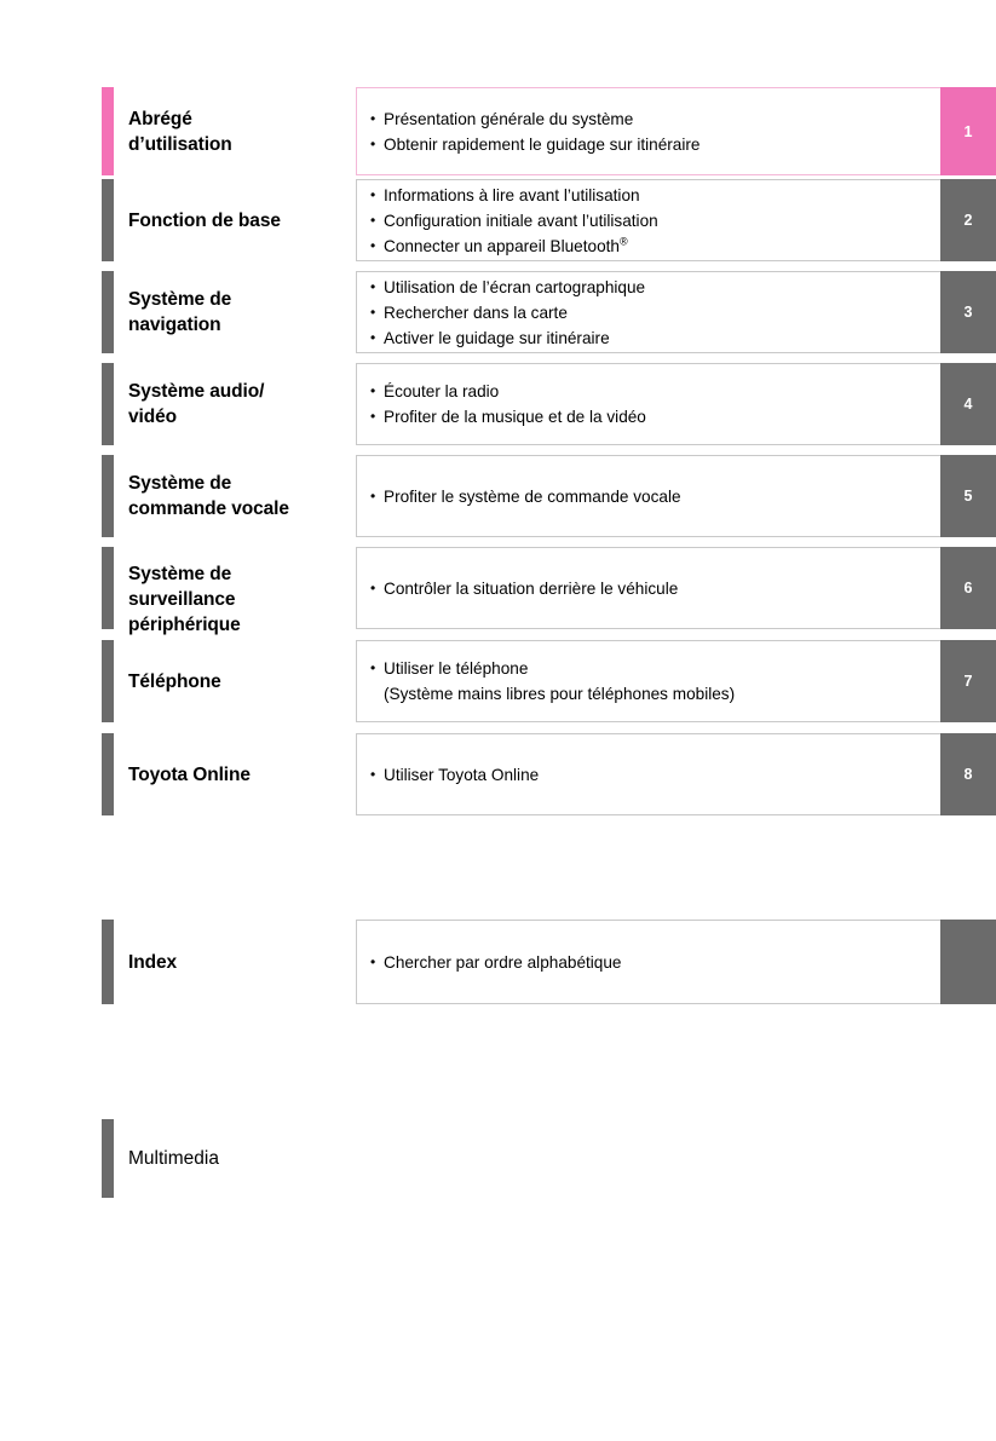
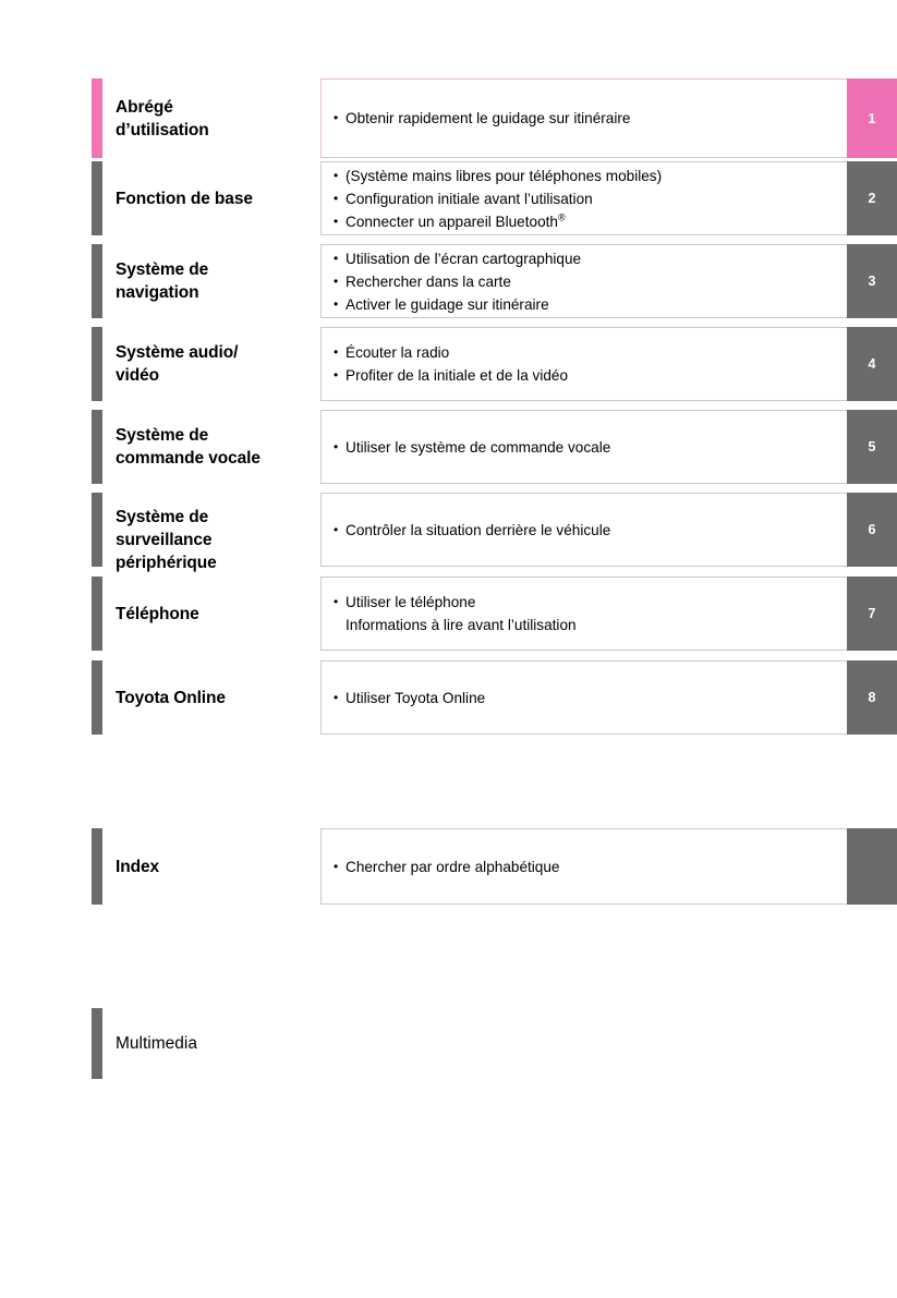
  Abrégé
  d’utilisation
- Présentation générale du système
  Obtenir rapidement le guidage sur itinéraire
  1
  Fonction de base
- Informations à lire avant l’utilisation
+ (Système mains libres pour téléphones mobiles)
  Configuration initiale avant l’utilisation
  Connecter un appareil Bluetooth®
  2
  Système de
  navigation
  Utilisation de l’écran cartographique
  Rechercher dans la carte
  Activer le guidage sur itinéraire
  3
  Système audio/
  vidéo
  Écouter la radio
- Profiter de la musique et de la vidéo
+ Profiter de la initiale et de la vidéo
  4
  Système de
  commande vocale
- Profiter le système de commande vocale
+ Utiliser le système de commande vocale
  5
  Système de
  surveillance
  périphérique
  Contrôler la situation derrière le véhicule
  6
  Téléphone
  Utiliser le téléphone
- (Système mains libres pour téléphones mobiles)
+ Informations à lire avant l’utilisation
  7
  Toyota Online
  Utiliser Toyota Online
  8
  Index
  Chercher par ordre alphabétique
  Multimedia
